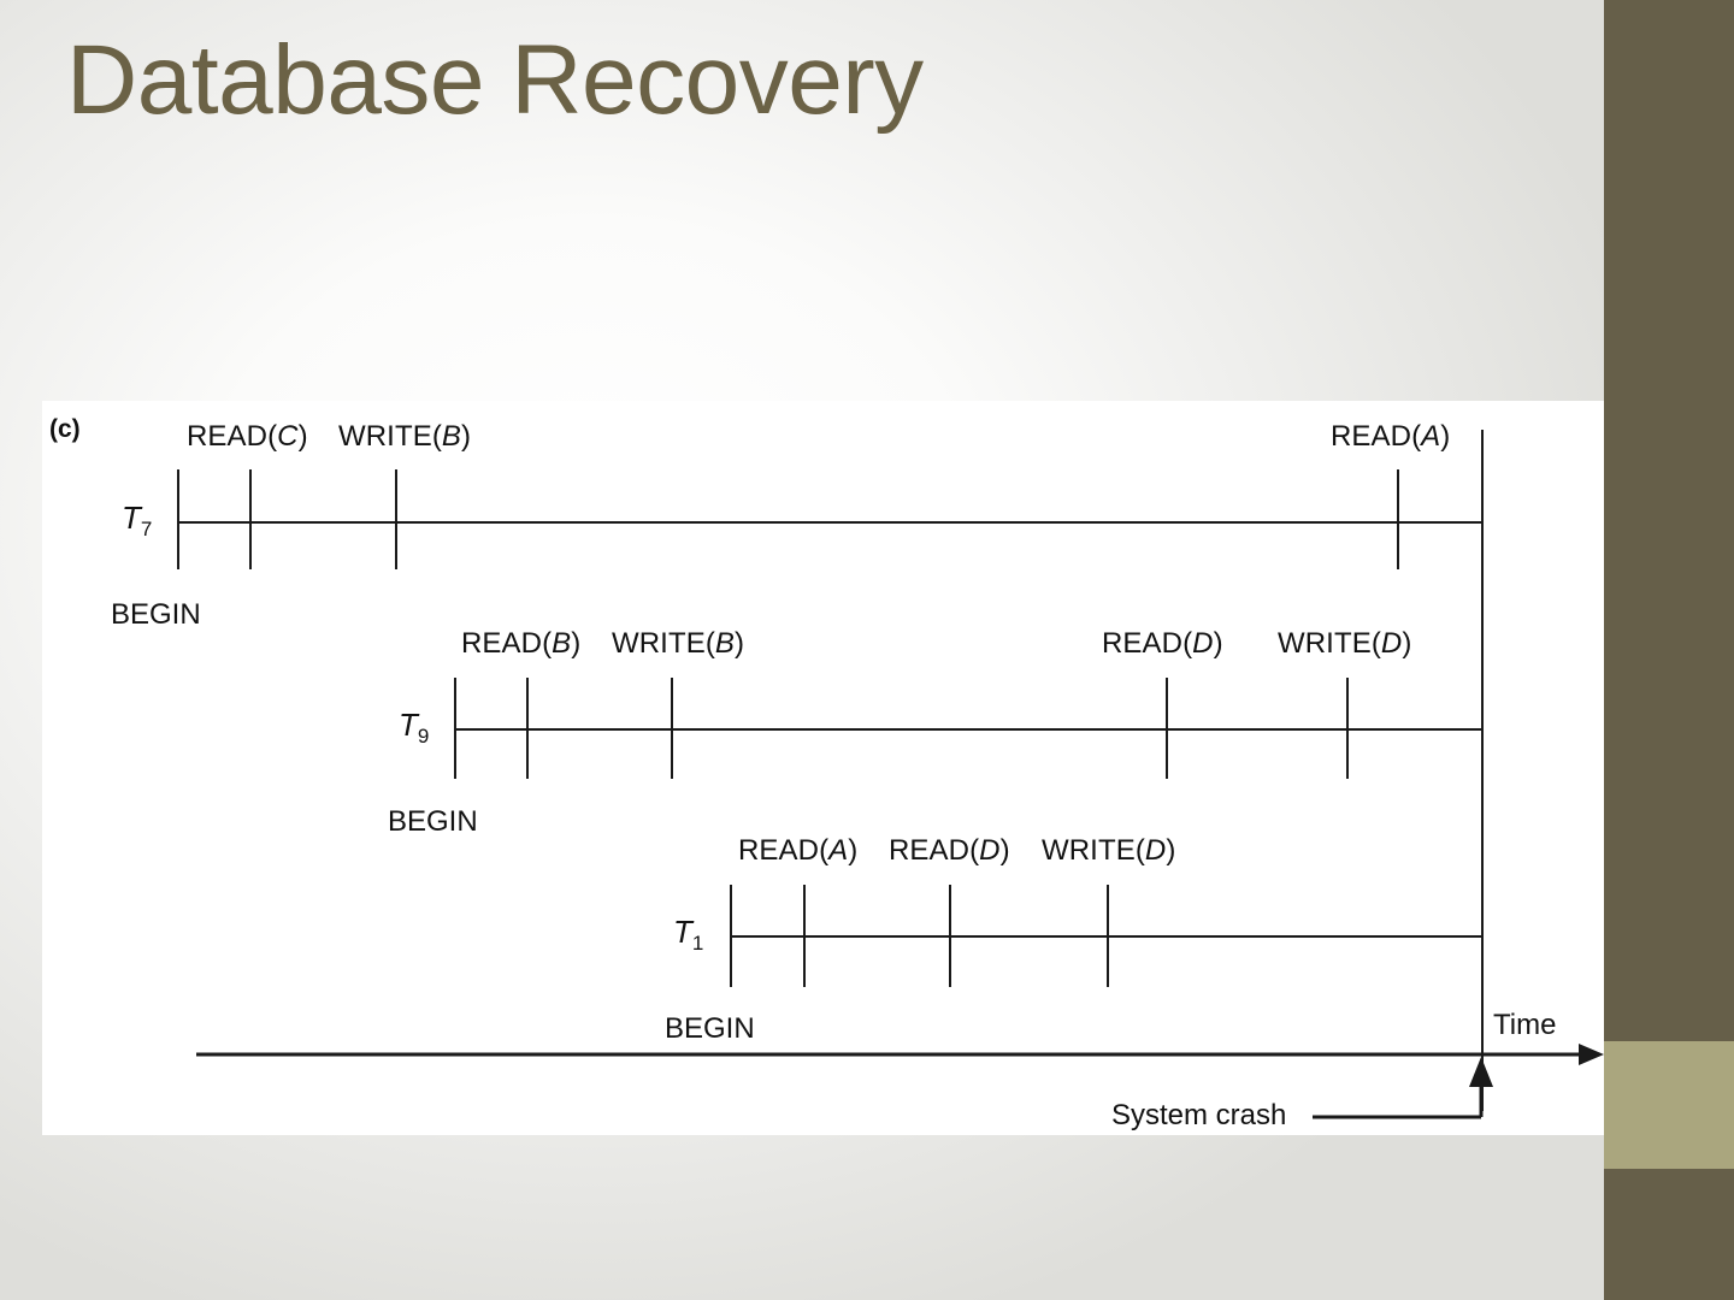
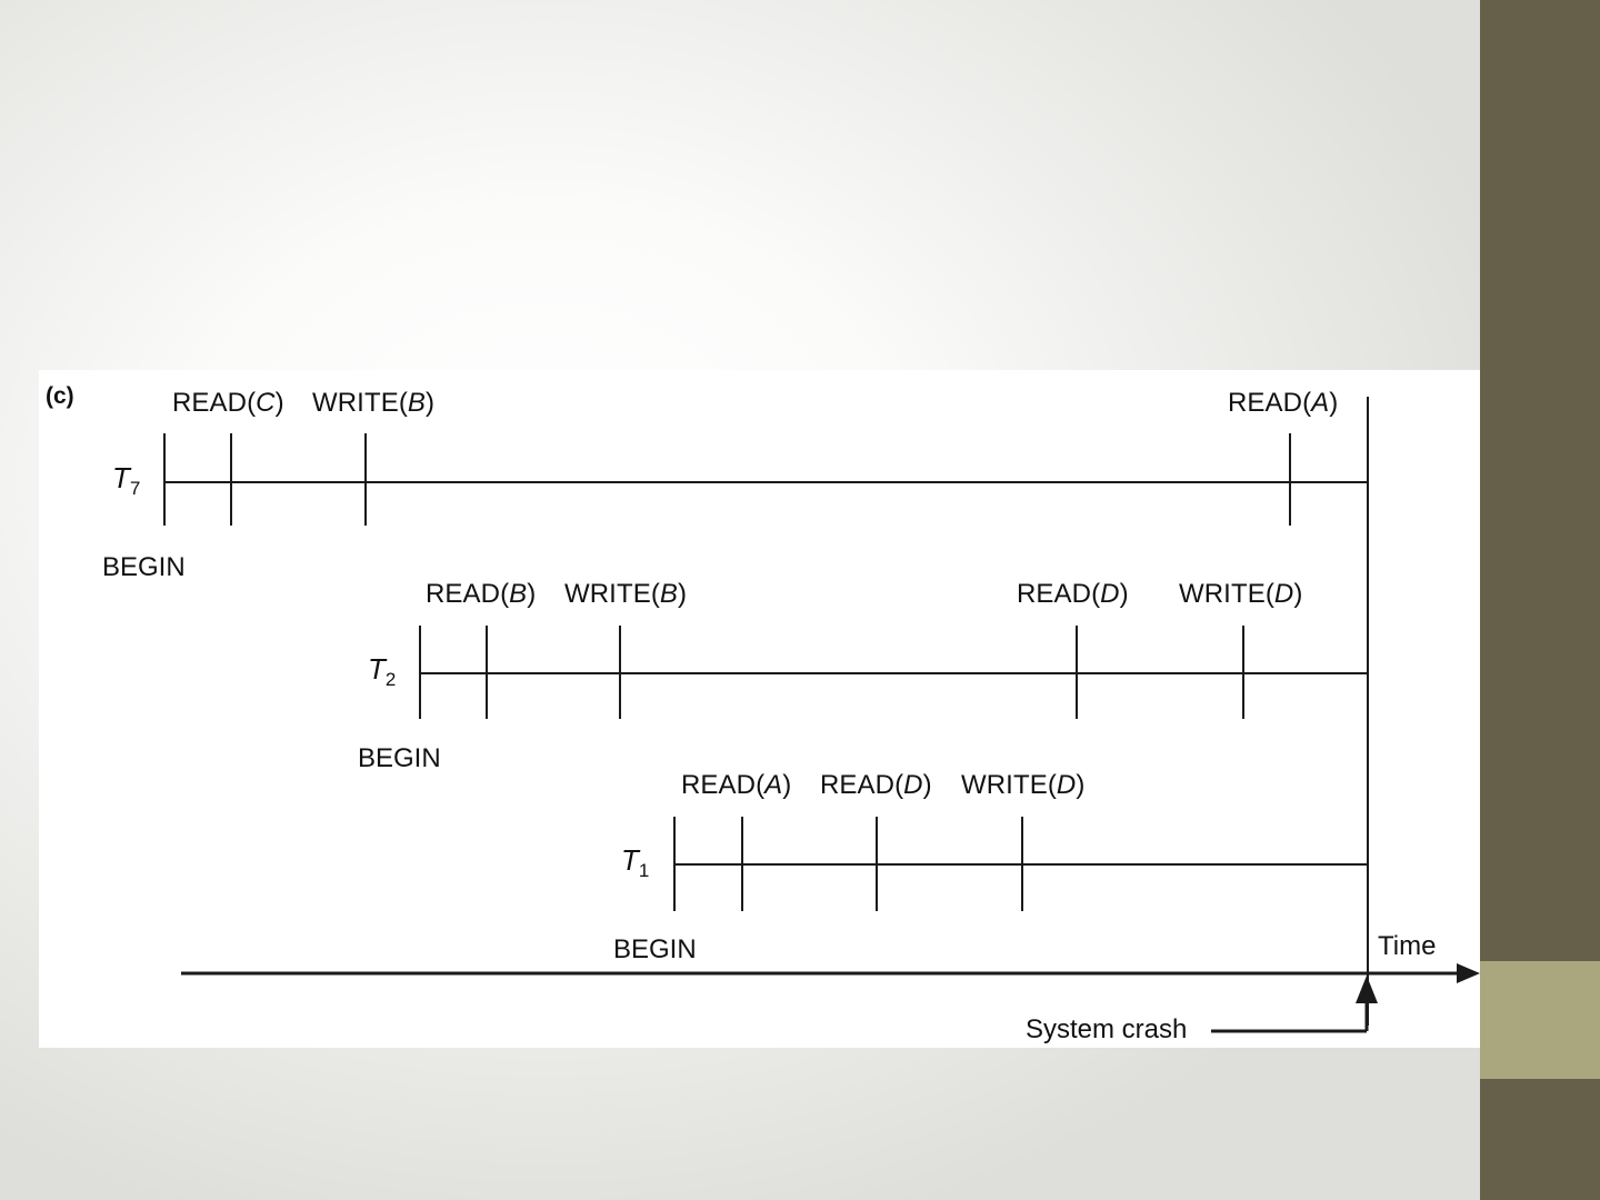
- Database Recovery
  (c)
  T7
  READ(C)
  WRITE(B)
  READ(A)
  BEGIN
- T9
+ T2
  READ(B)
  WRITE(B)
  READ(D)
  WRITE(D)
  BEGIN
  T1
  READ(A)
  READ(D)
  WRITE(D)
  BEGIN
  Time
  System crash
